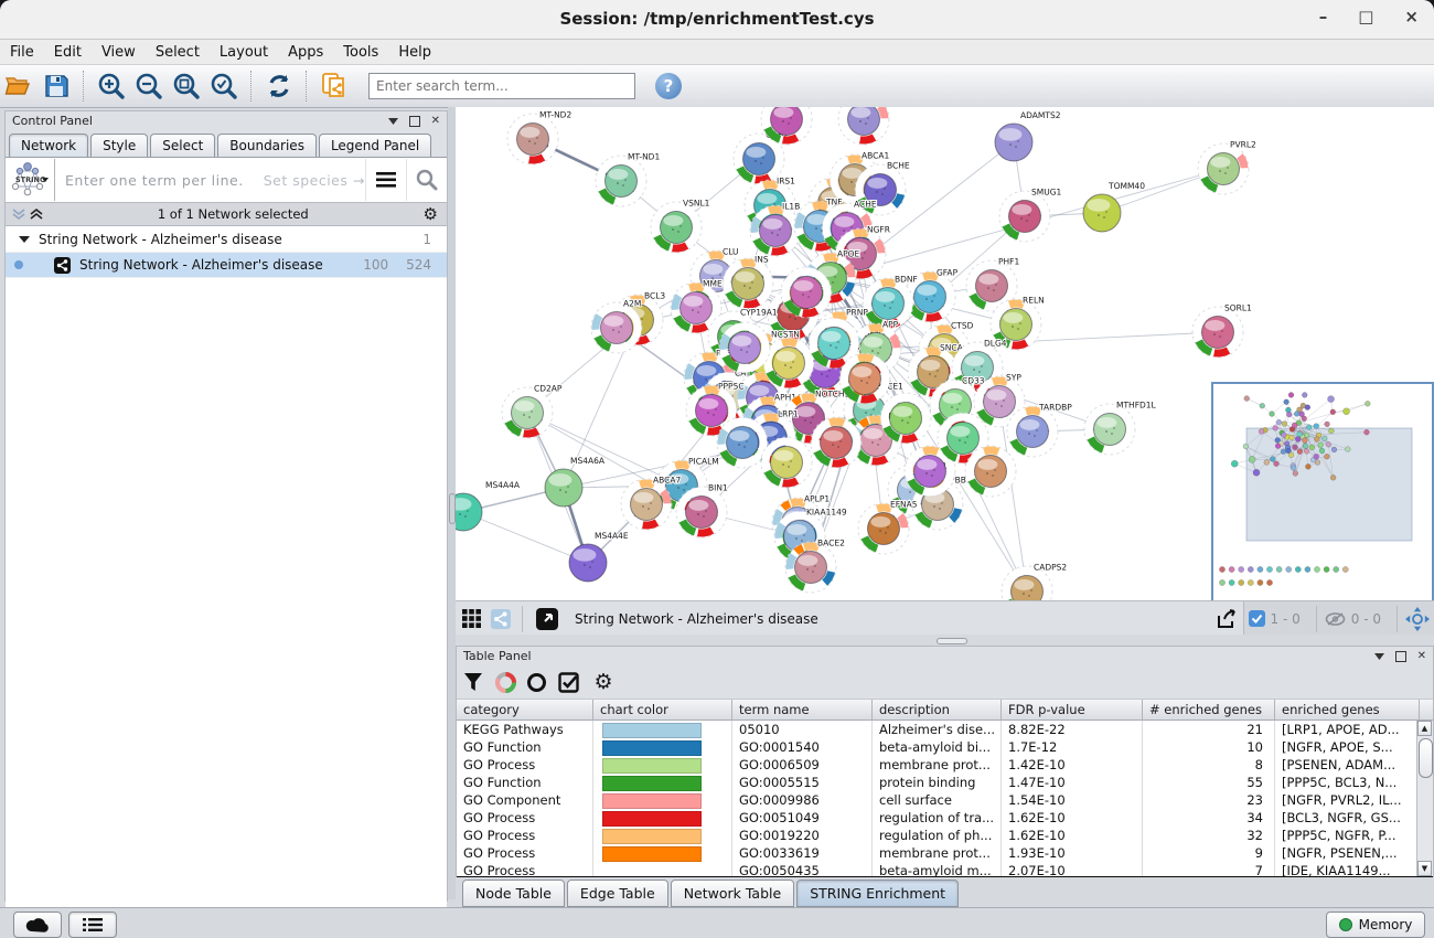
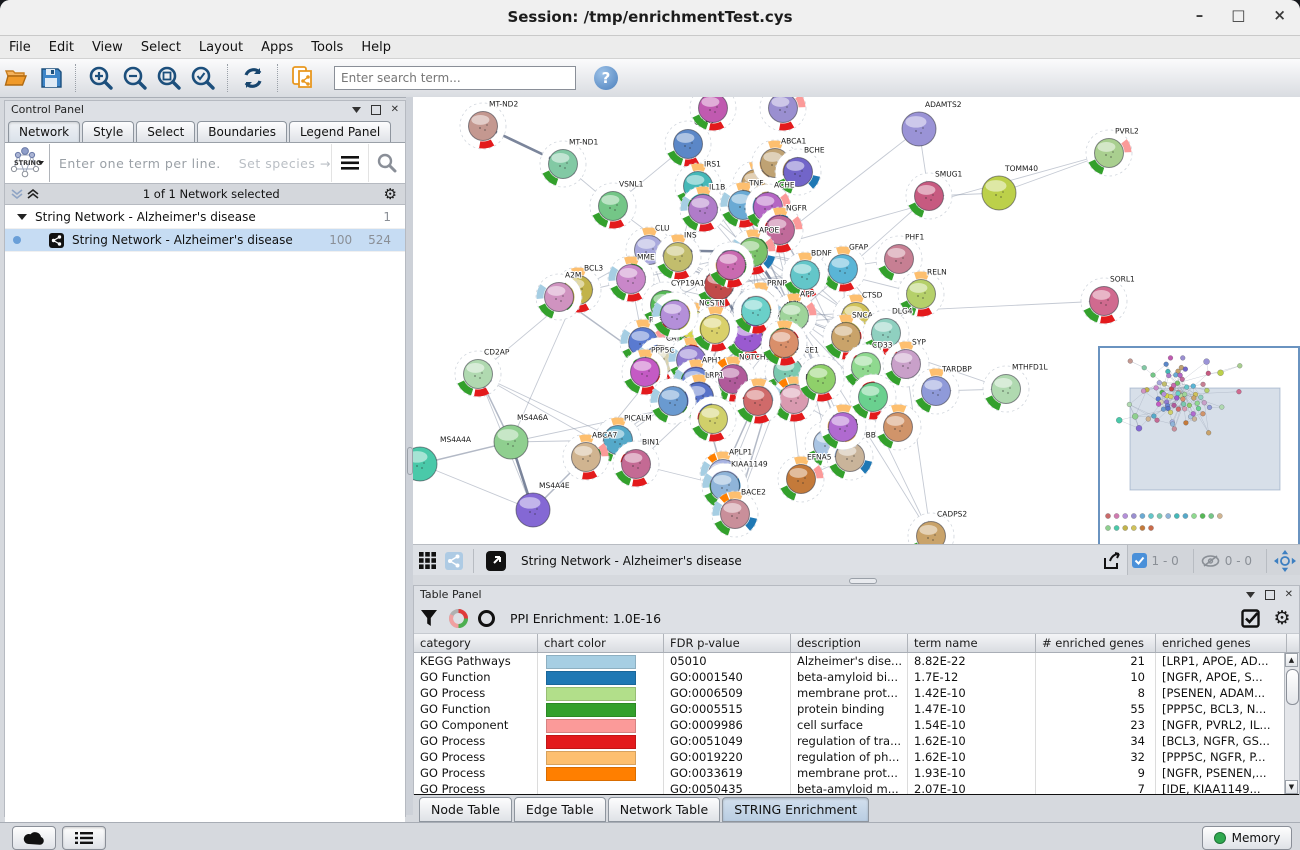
  Session: /tmp/enrichmentTest.cys
  –
  □
  ×
  File
  Edit
  View
  Select
  Layout
  Apps
  Tools
  Help
  Enter search term...
  ?
  Control Panel
  ✕
  Network
  Style
  Select
  Boundaries
  Legend Panel
  STRING
  Enter one term per line. Set species →
  1 of 1 Network selected
  ⚙
  String Network - Alzheimer's disease
  1
  String Network - Alzheimer's disease
  100
  524
  MT-ND2
  MT-ND1
  VSNL1
  IRS1
  ABCA1
  BCHE
  IL1B
  TNF
  ACHE
  NGFR
  APOE
  CLU
  INS
  MME
  BCL3
  A2M
  GFAP
  BDNF
  PHF1
  RELN
  SMUG1
  TOMM40
  PVRL2
  ADAMTS2
  CYP19A1
  PRNP
  APP
  CTSD
  NCSTN
  SNCA
  DLG4
  CAT
  PPP5C
  NOTCH
  LRP1
  CD33
  SYP
  TARDBP
  MTHFD1L
  CD2AP
  MS4A6A
  MS4A4A
  MS4A4E
  PICALM
  ABCA7
  BIN1
  APLP1
  KIAA1149
  EFNA5
  BACE2
  CADPS2
  SORL1
  String Network - Alzheimer's disease
  1 - 0
  0 - 0
  Table Panel
  ✕
+ PPI Enrichment: 1.0E-16
  ⚙
  category
  chart color
- term name
+ FDR p-value
  description
- FDR p-value
+ term name
  # enriched genes
  enriched genes
  KEGG Pathways
  05010
  Alzheimer's dise...
  8.82E-22
  21
  [LRP1, APOE, AD...
  GO Function
  GO:0001540
  beta-amyloid bi...
  1.7E-12
  10
  [NGFR, APOE, S...
  GO Process
  GO:0006509
  membrane prot...
  1.42E-10
  8
  [PSENEN, ADAM...
  GO Function
  GO:0005515
  protein binding
  1.47E-10
  55
  [PPP5C, BCL3, N...
  GO Component
  GO:0009986
  cell surface
  1.54E-10
  23
  [NGFR, PVRL2, IL...
  GO Process
  GO:0051049
  regulation of tra...
  1.62E-10
  34
  [BCL3, NGFR, GS...
  GO Process
  GO:0019220
  regulation of ph...
  1.62E-10
  32
  [PPP5C, NGFR, P...
  GO Process
  GO:0033619
  membrane prot...
  1.93E-10
  9
  [NGFR, PSENEN,...
  GO Process
  GO:0050435
  beta-amyloid m...
  2.07E-10
  7
  [IDE, KIAA1149...
  ▲
  ▼
  Node Table
  Edge Table
  Network Table
  STRING Enrichment
  Memory
